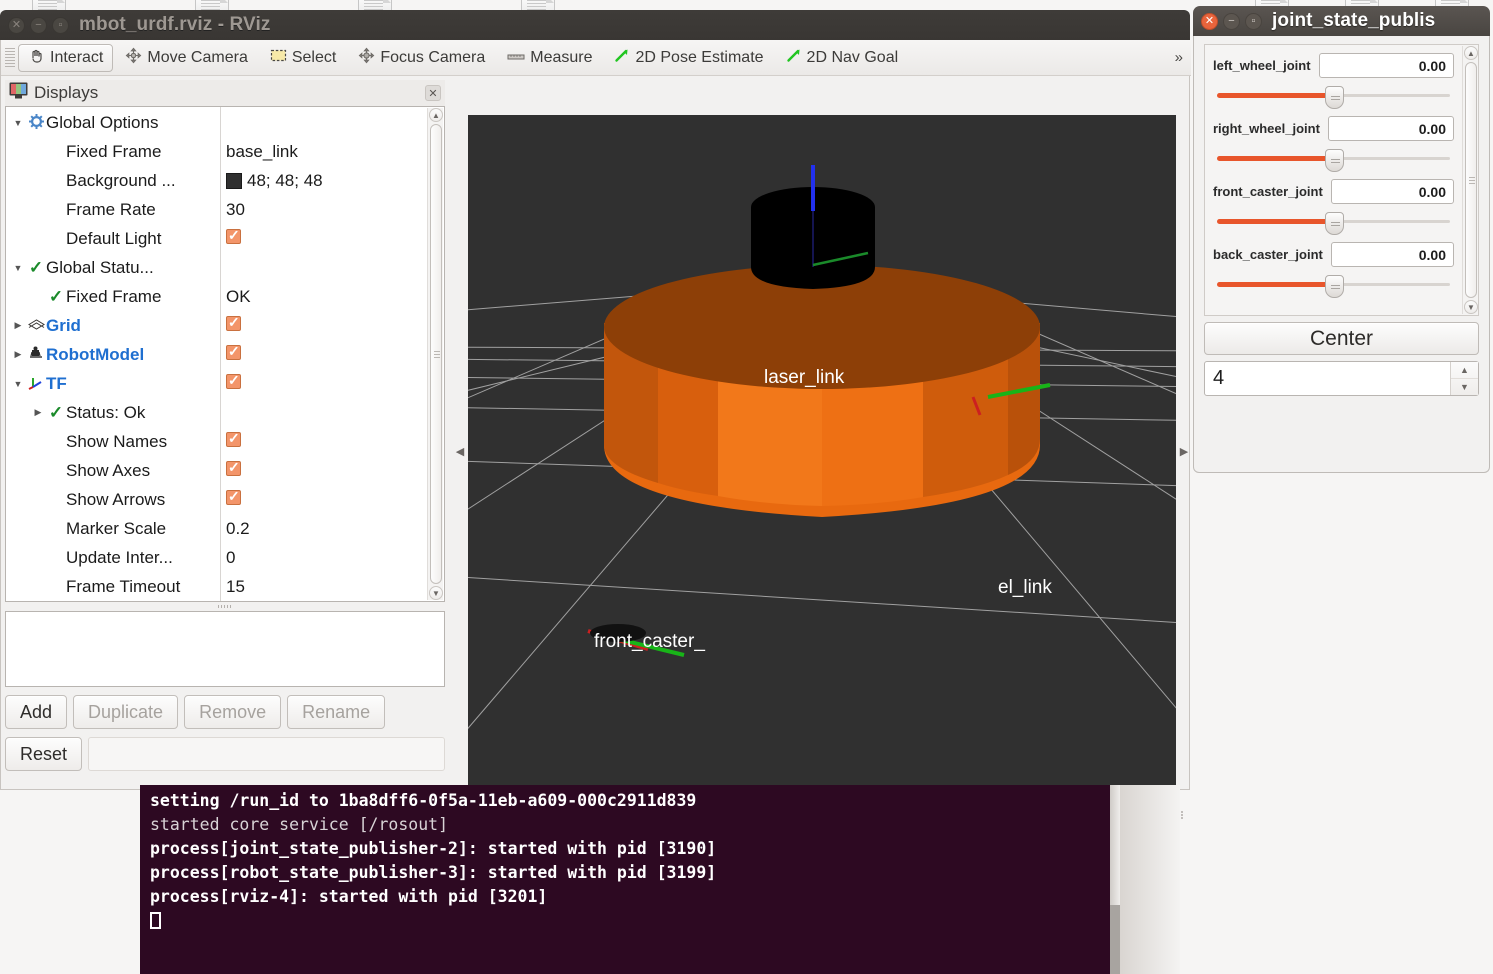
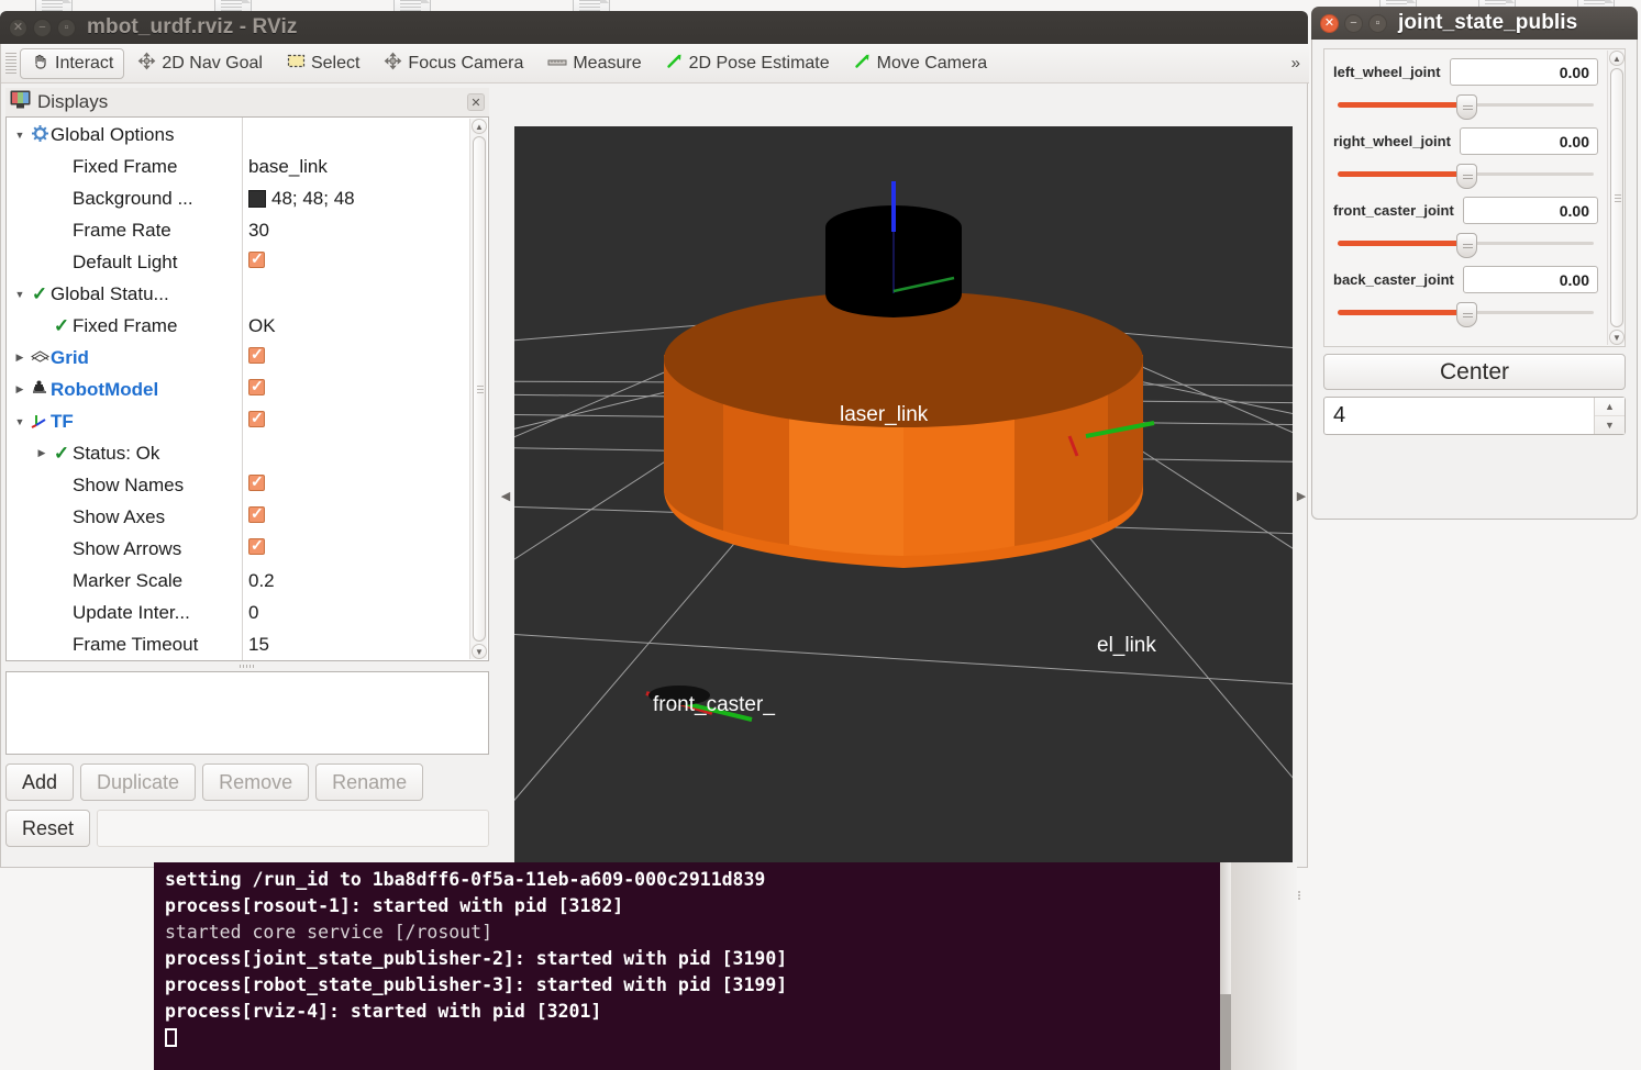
  ✕
  −
  ▫
  mbot_urdf.rviz - RViz
  Interact
- Move Camera
+ 2D Nav Goal
  Select
  Focus Camera
  Measure
  2D Pose Estimate
- 2D Nav Goal
+ Move Camera
  »
  Displays
  ✕
  ▼
  Global Options
  Fixed Frame
  base_link
  Background ...
  48; 48; 48
  Frame Rate
  30
  Default Light
  ▼
  ✓
  Global Statu...
  ✓
  Fixed Frame
  OK
  ▶
  Grid
  ▶
  RobotModel
  ▼
  TF
  ▶
  ✓
  Status: Ok
  Show Names
  Show Axes
  Show Arrows
  Marker Scale
  0.2
  Update Inter...
  0
  Frame Timeout
  15
  ▲
  ▼
  Add
  Duplicate
  Remove
  Rename
  Reset
  ◀
  ▶
  laser_link
  el_link
  front_caster_
  ✕
  −
  ▫
  joint_state_publis
  left_wheel_joint
  0.00
  right_wheel_joint
  0.00
  front_caster_joint
  0.00
  back_caster_joint
  0.00
  ▲
  ▼
  Center
  4
  ▲
  ▼
  setting /run_id to 1ba8dff6-0f5a-11eb-a609-000c2911d839
+ process[rosout-1]: started with pid [3182]
  started core service [/rosout]
  process[joint_state_publisher-2]: started with pid [3190]
  process[robot_state_publisher-3]: started with pid [3199]
  process[rviz-4]: started with pid [3201]
